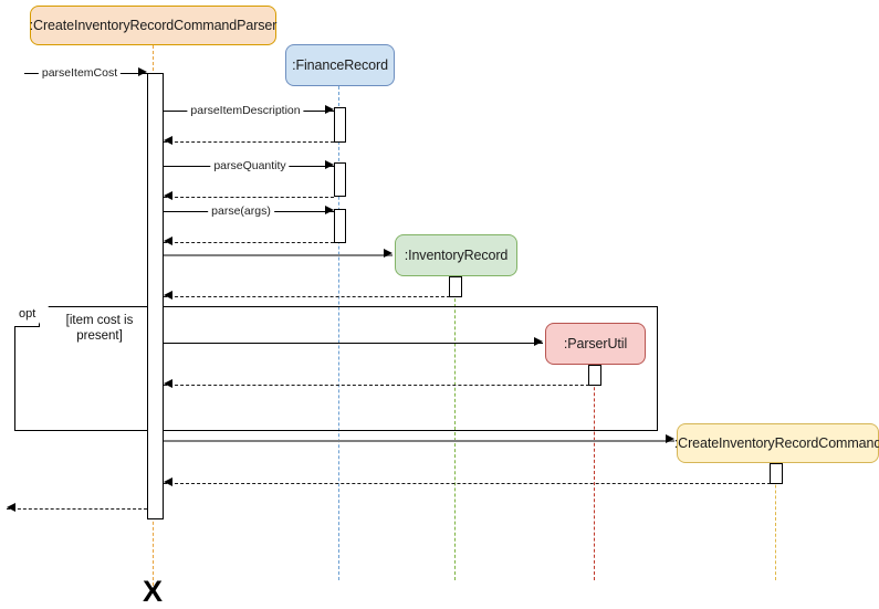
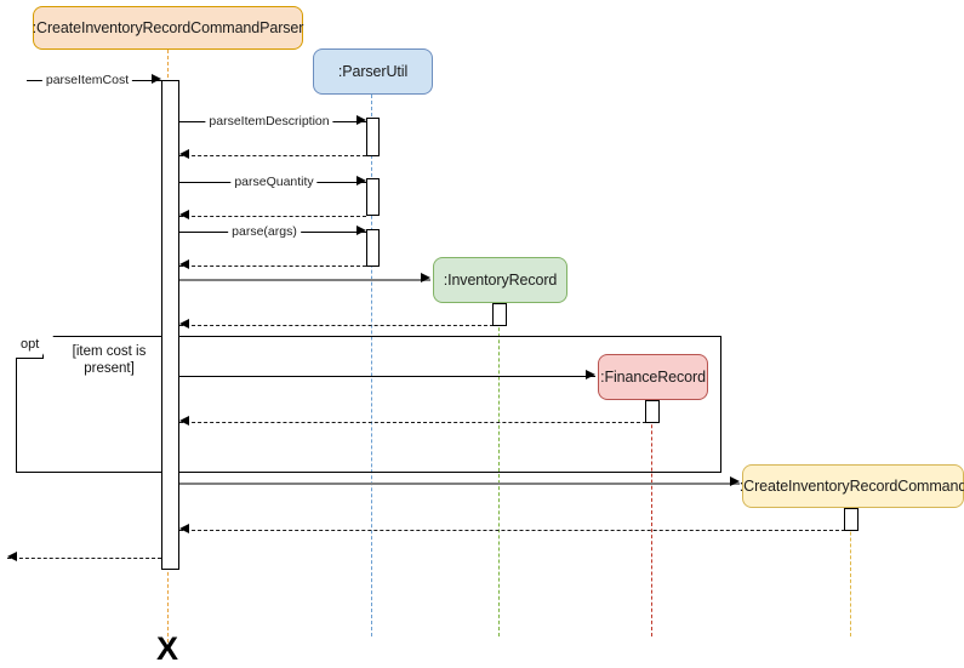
  parseItemCost
  parseItemDescription
  parseQuantity
  parse(args)
  opt
  [item cost is present]
  :CreateInventoryRecordCommandParser
- :FinanceRecord
+ :ParserUtil
  :InventoryRecord
- :ParserUtil
+ :FinanceRecord
  :CreateInventoryRecordCommand
  X
